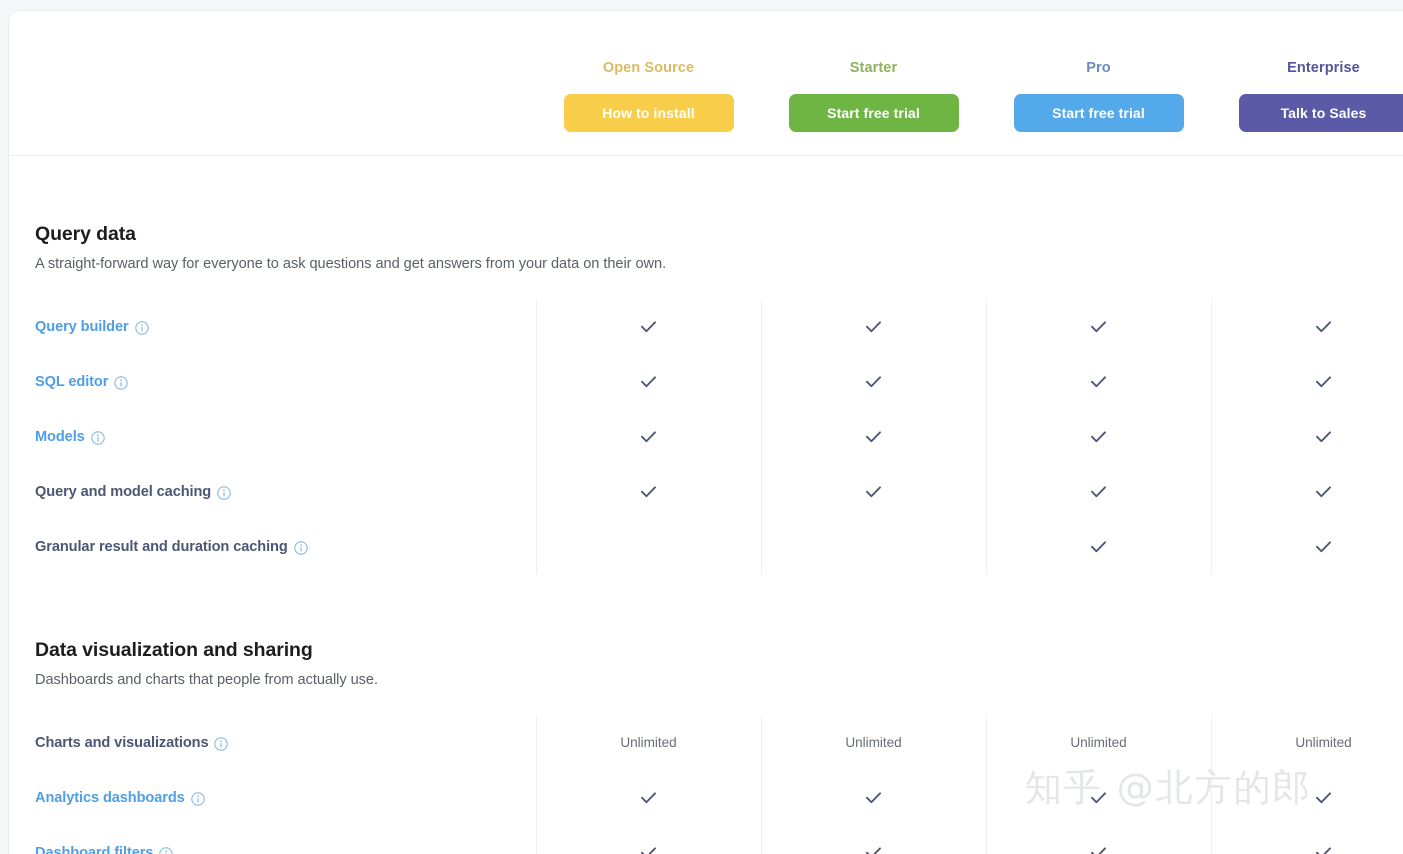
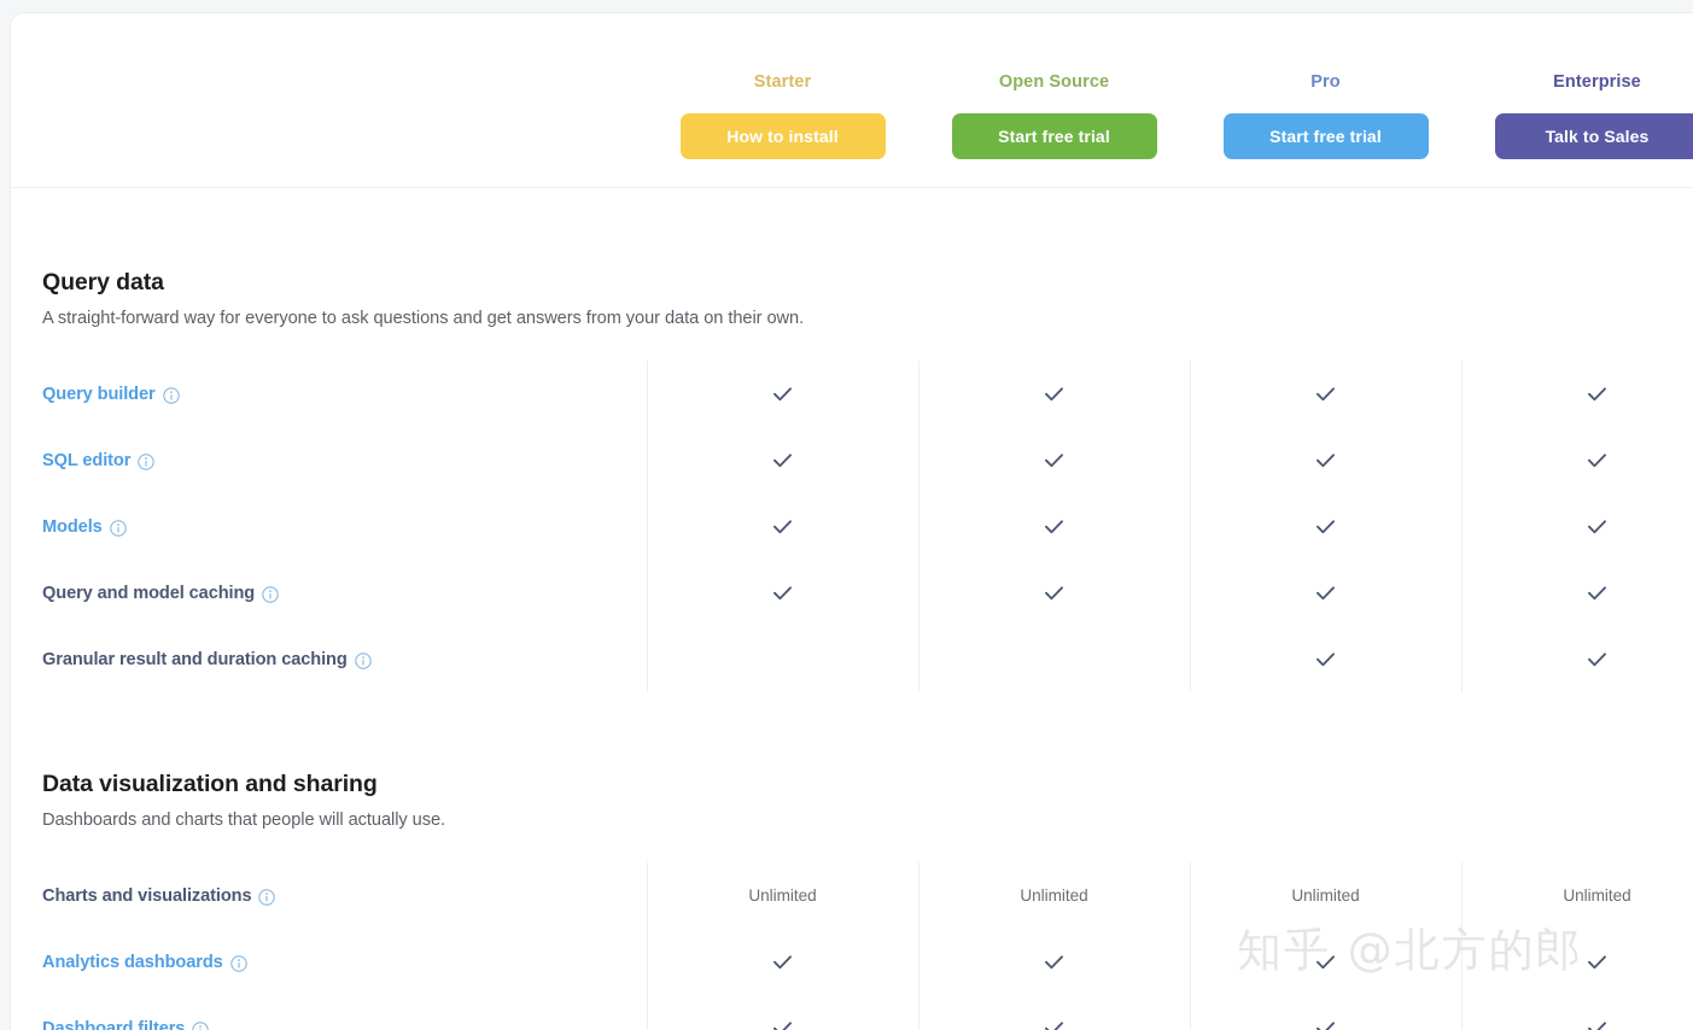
- Open Source
+ Starter
  How to install
- Starter
+ Open Source
  Start free trial
  Pro
  Start free trial
  Enterprise
  Talk to Sales
  Query data
  A straight-forward way for everyone to ask questions and get answers from your data on their own.
  Query builder
  SQL editor
  Models
  Query and model caching
  Granular result and duration caching
  Data visualization and sharing
- Dashboards and charts that people from actually use.
+ Dashboards and charts that people will actually use.
  Charts and visualizations
  Unlimited
  Unlimited
  Unlimited
  Unlimited
  Analytics dashboards
  Dashboard filters
  知乎 @北方的郎
